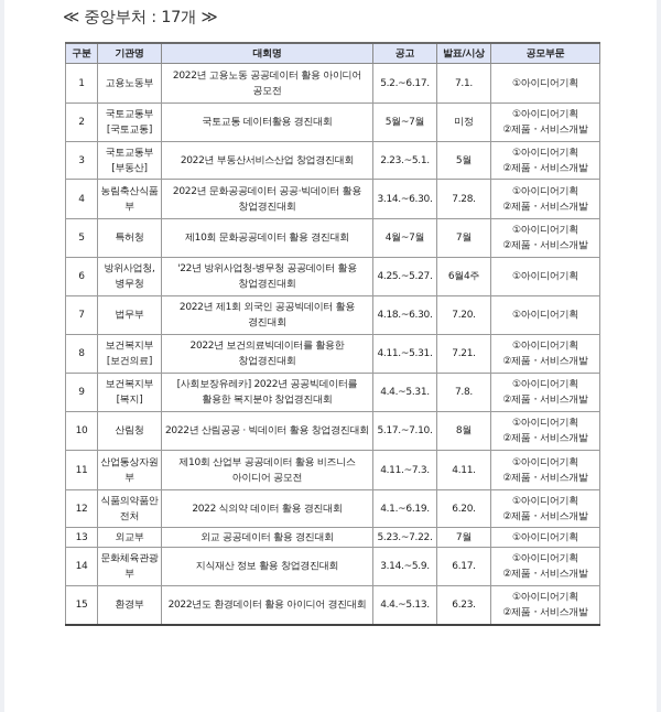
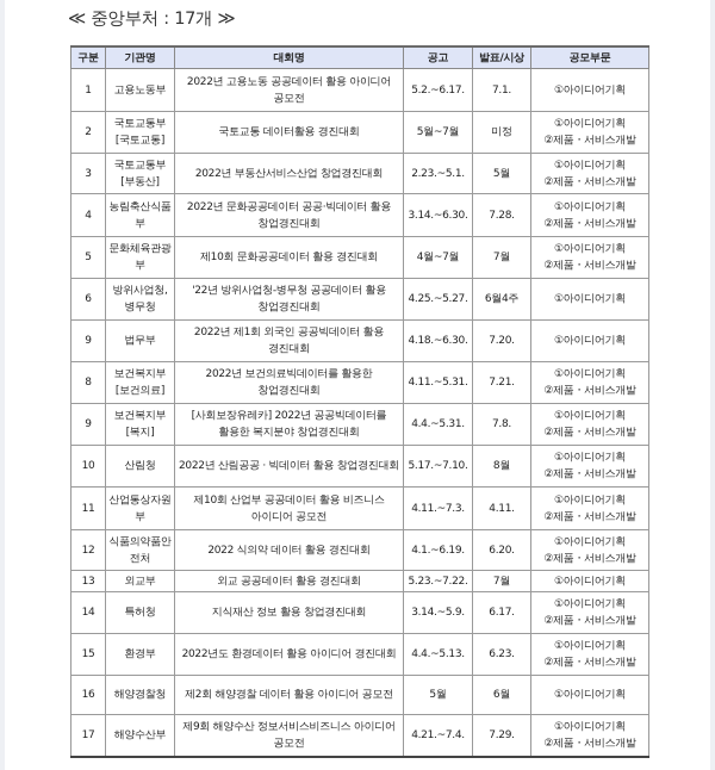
  ≪ 중앙부처 : 17개 ≫
  구분	기관명	대회명	공고	발표/시상	공모부문
  1	고용노동부	2022년 고용노동 공공데이터 활용 아이디어 공모전	5.2.~6.17.	7.1.	①아이디어기획
  2	국토교통부 [국토교통]	국토교통 데이터활용 경진대회	5월~7월	미정	①아이디어기획②제품・서비스개발
  3	국토교통부 [부동산]	2022년 부동산서비스산업 창업경진대회	2.23.~5.1.	5월	①아이디어기획②제품・서비스개발
  4	농림축산식품부	2022년 문화공공데이터 공공·빅데이터 활용 창업경진대회	3.14.~6.30.	7.28.	①아이디어기획②제품・서비스개발
- 5	특허청	제10회 문화공공데이터 활용 경진대회	4월~7월	7월	①아이디어기획②제품・서비스개발
+ 5	문화체육관광부	제10회 문화공공데이터 활용 경진대회	4월~7월	7월	①아이디어기획②제품・서비스개발
  6	방위사업청,병무청	'22년 방위사업청-병무청 공공데이터 활용 창업경진대회	4.25.~5.27.	6월4주	①아이디어기획
- 7	법무부	2022년 제1회 외국인 공공빅데이터 활용 경진대회	4.18.~6.30.	7.20.	①아이디어기획
+ 9	법무부	2022년 제1회 외국인 공공빅데이터 활용 경진대회	4.18.~6.30.	7.20.	①아이디어기획
  8	보건복지부 [보건의료]	2022년 보건의료빅데이터를 활용한 창업경진대회	4.11.~5.31.	7.21.	①아이디어기획②제품・서비스개발
  9	보건복지부 [복지]	[사회보장유레카] 2022년 공공빅데이터를 활용한 복지분야 창업경진대회	4.4.~5.31.	7.8.	①아이디어기획②제품・서비스개발
  10	산림청	2022년 산림공공 · 빅데이터 활용 창업경진대회	5.17.~7.10.	8월	①아이디어기획②제품・서비스개발
  11	산업통상자원부	제10회 산업부 공공데이터 활용 비즈니스 아이디어 공모전	4.11.~7.3.	4.11.	①아이디어기획②제품・서비스개발
  12	식품의약품안전처	2022 식의약 데이터 활용 경진대회	4.1.~6.19.	6.20.	①아이디어기획②제품・서비스개발
  13	외교부	외교 공공데이터 활용 경진대회	5.23.~7.22.	7월	①아이디어기획
- 14	문화체육관광부	지식재산 정보 활용 창업경진대회	3.14.~5.9.	6.17.	①아이디어기획②제품・서비스개발
+ 14	특허청	지식재산 정보 활용 창업경진대회	3.14.~5.9.	6.17.	①아이디어기획②제품・서비스개발
  15	환경부	2022년도 환경데이터 활용 아이디어 경진대회	4.4.~5.13.	6.23.	①아이디어기획②제품・서비스개발
+ 16	해양경찰청	제2회 해양경찰 데이터 활용 아이디어 공모전	5월	6월	①아이디어기획
+ 17	해양수산부	제9회 해양수산 정보서비스비즈니스 아이디어 공모전	4.21.~7.4.	7.29.	①아이디어기획②제품・서비스개발
